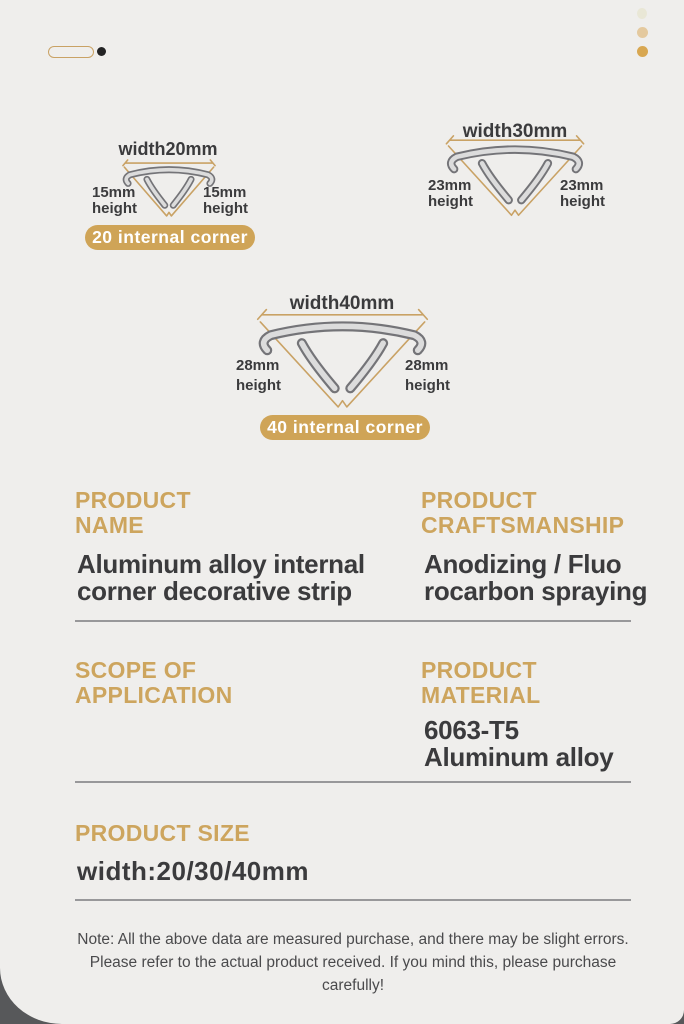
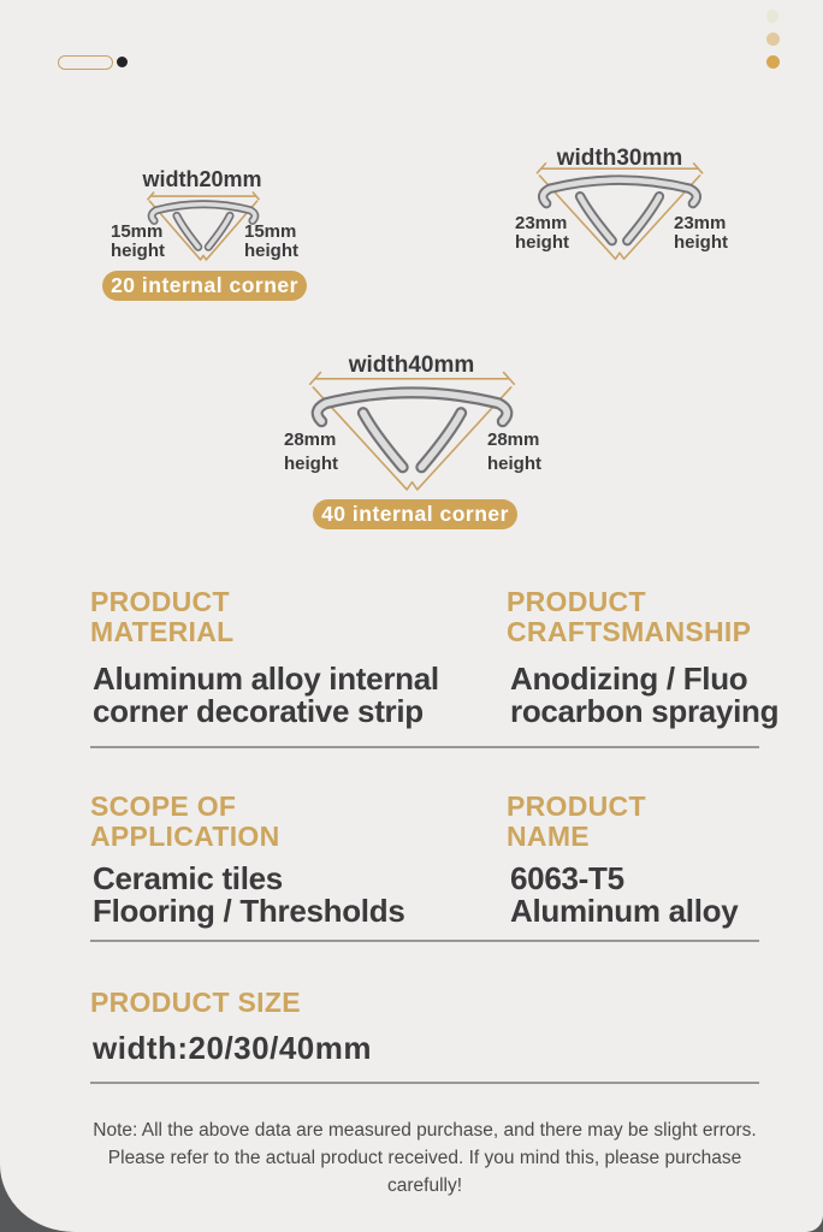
  width20mm
  15mm
  height
  15mm
  height
  20 internal corner
  width30mm
  23mm
  height
  23mm
  height
  width40mm
  28mm
  height
  28mm
  height
  40 internal corner
  PRODUCT
- NAME
+ MATERIAL
  Aluminum alloy internal
  corner decorative strip
  PRODUCT
  CRAFTSMANSHIP
  Anodizing / Fluo
  rocarbon spraying
  SCOPE OF
  APPLICATION
+ Ceramic tiles
+ Flooring / Thresholds
  PRODUCT
- MATERIAL
+ NAME
  6063-T5
  Aluminum alloy
  PRODUCT SIZE
  width:20/30/40mm
  Note: All the above data are measured purchase, and there may be slight errors.
  Please refer to the actual product received. If you mind this, please purchase carefully!
